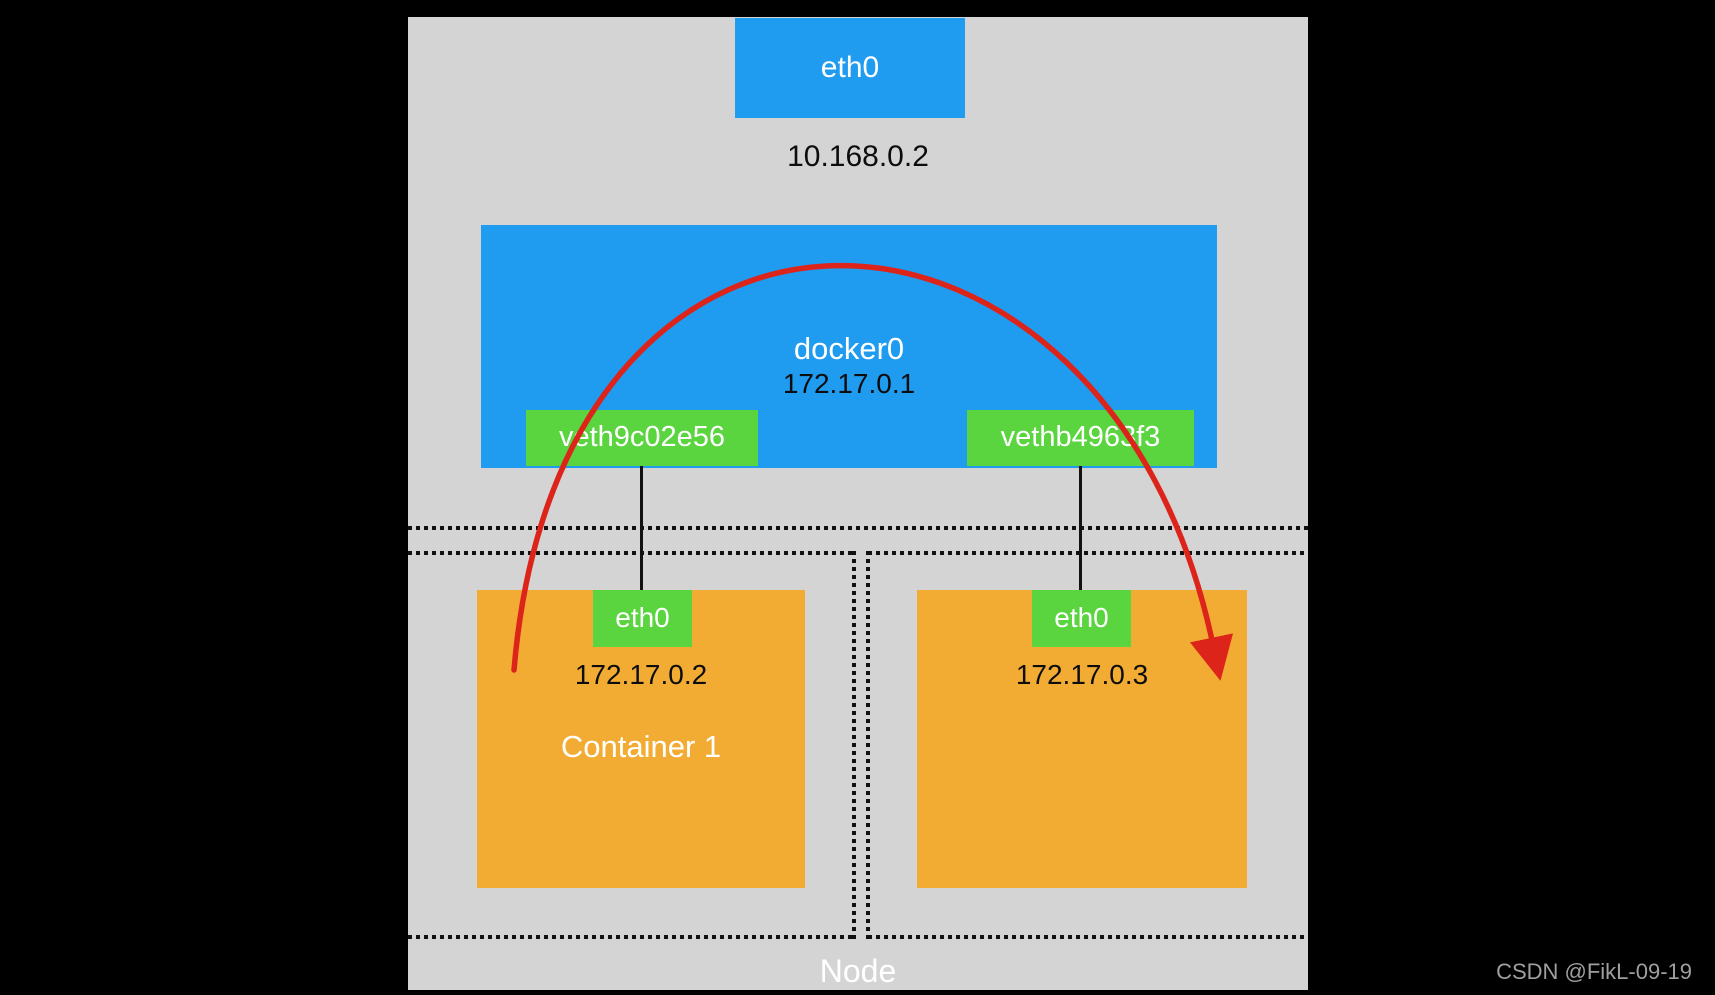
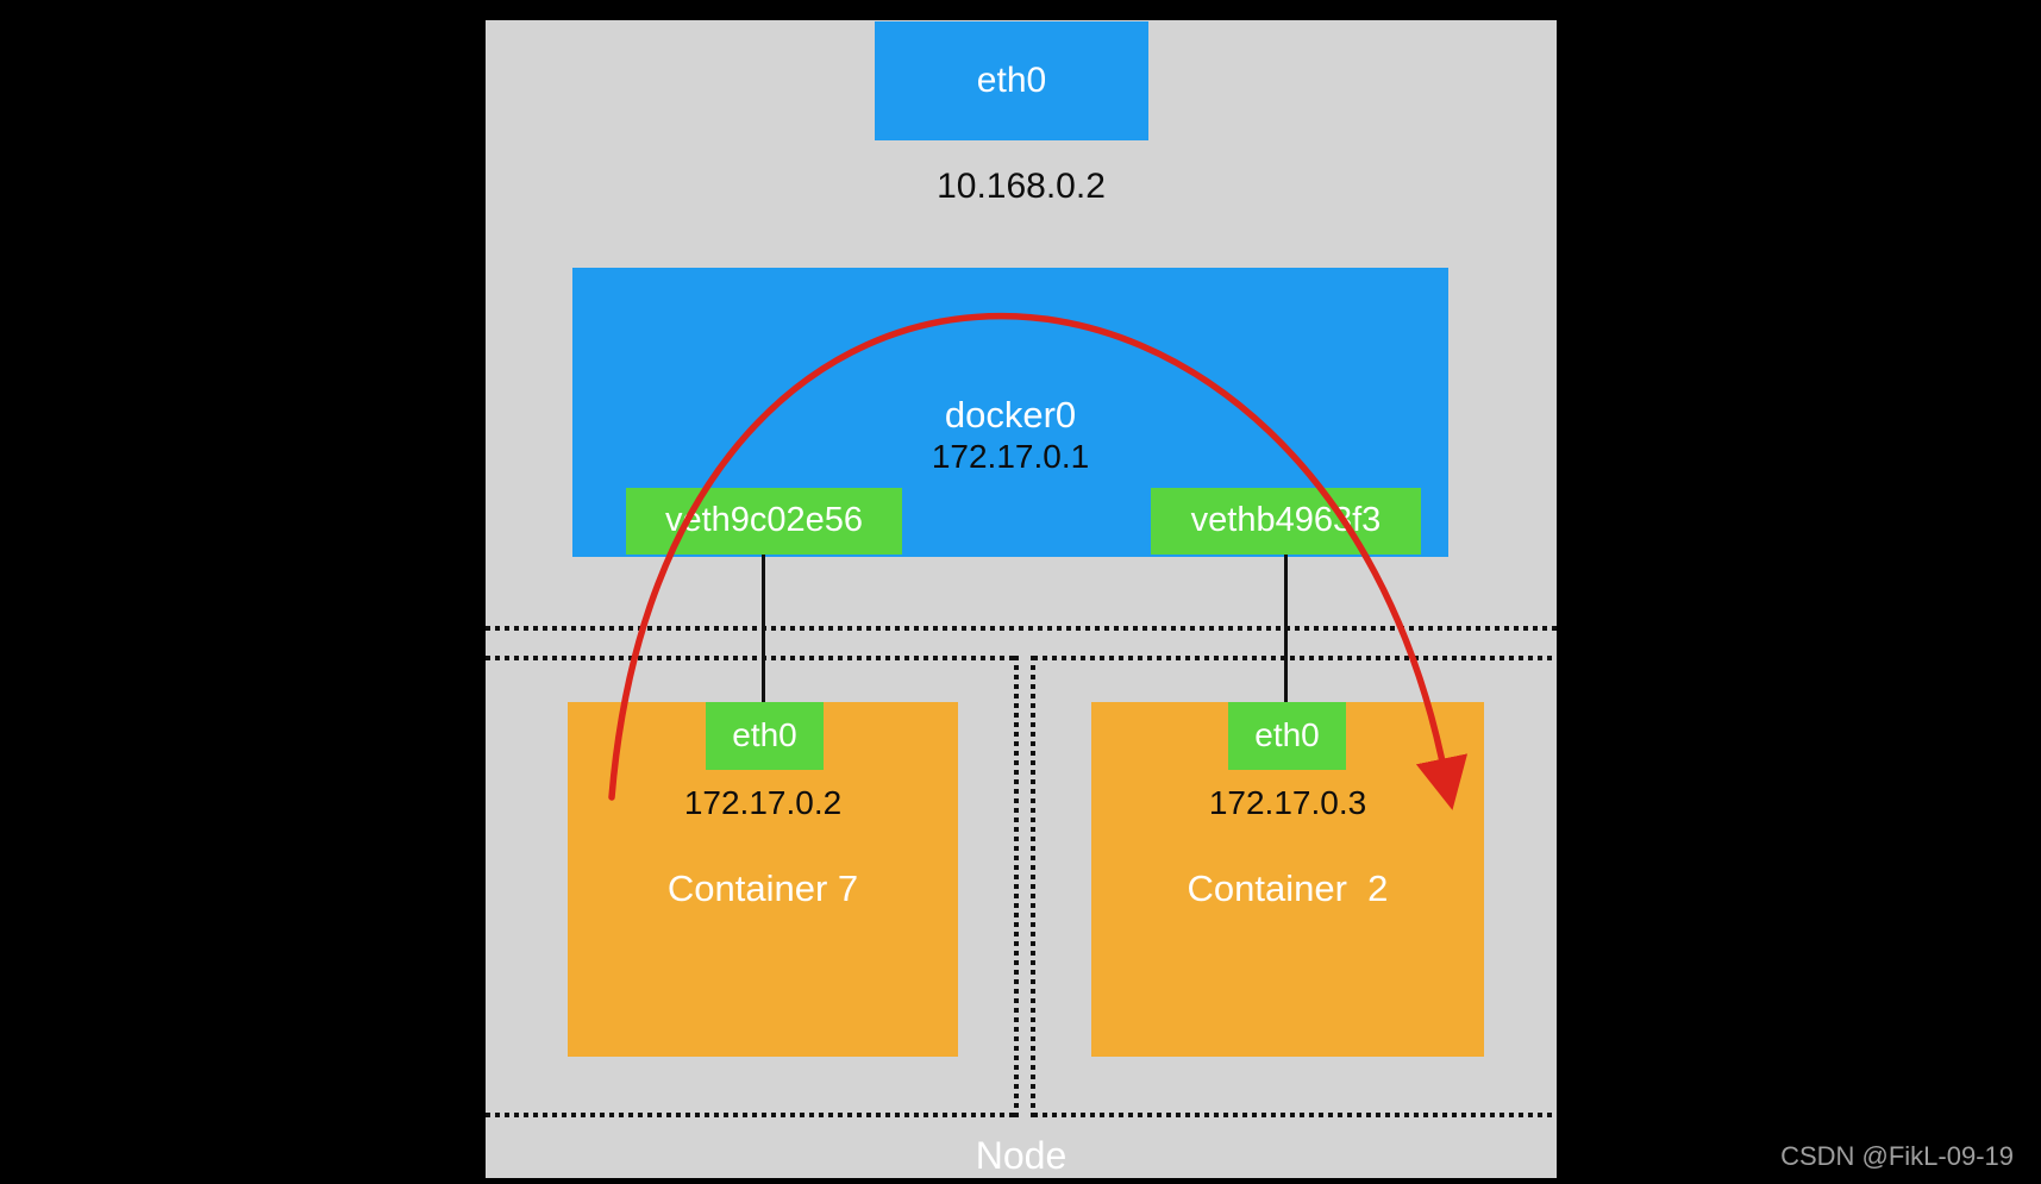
  eth0
  10.168.0.2
  docker0
  172.17.0.1
  veth9c02e56
  vethb496f3
  eth0
  172.17.0.2
- Container 1
+ Container 7
  eth0
  172.17.0.3
+ Container 2
  Node
  CSDN @FikL-09-19
